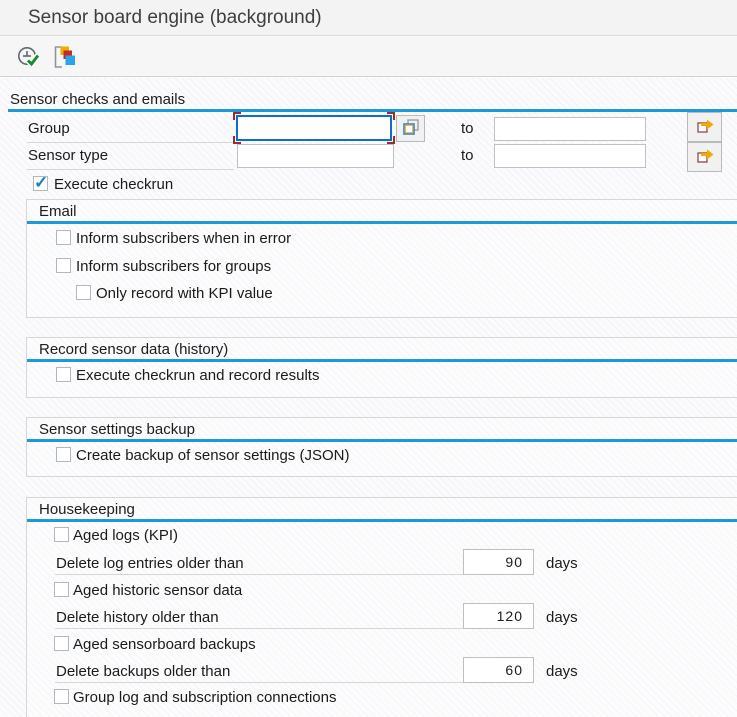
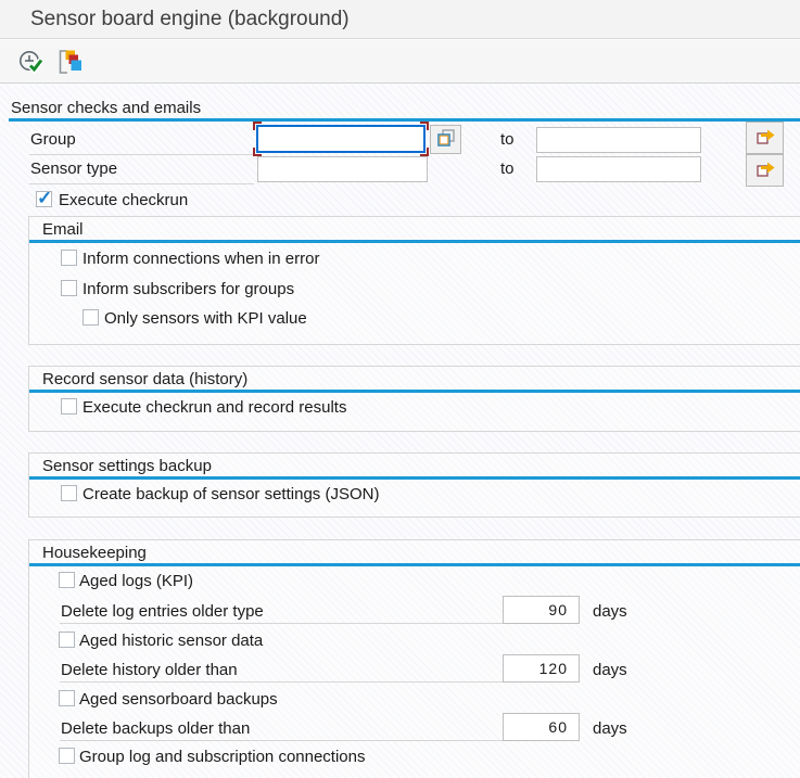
  Sensor board engine (background)
  Sensor checks and emails
  Group
  to
  Sensor type
  to
  Execute checkrun
  Email
- Inform subscribers when in error
+ Inform connections when in error
  Inform subscribers for groups
- Only record with KPI value
+ Only sensors with KPI value
  Record sensor data (history)
  Execute checkrun and record results
  Sensor settings backup
  Create backup of sensor settings (JSON)
  Housekeeping
  Aged logs (KPI)
- Delete log entries older than
+ Delete log entries older type
  90
  days
  Aged historic sensor data
  Delete history older than
  120
  days
  Aged sensorboard backups
  Delete backups older than
  60
  days
  Group log and subscription connections
